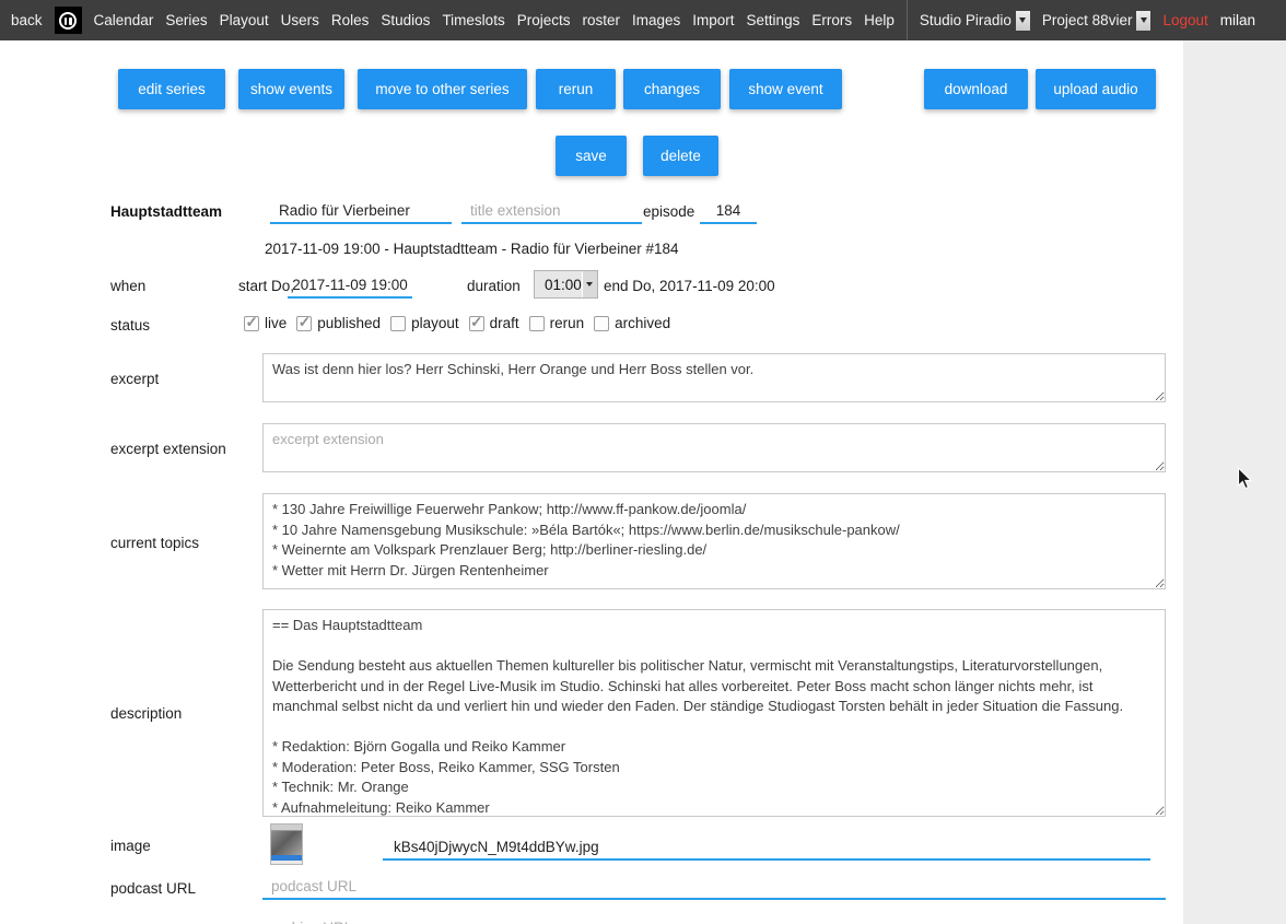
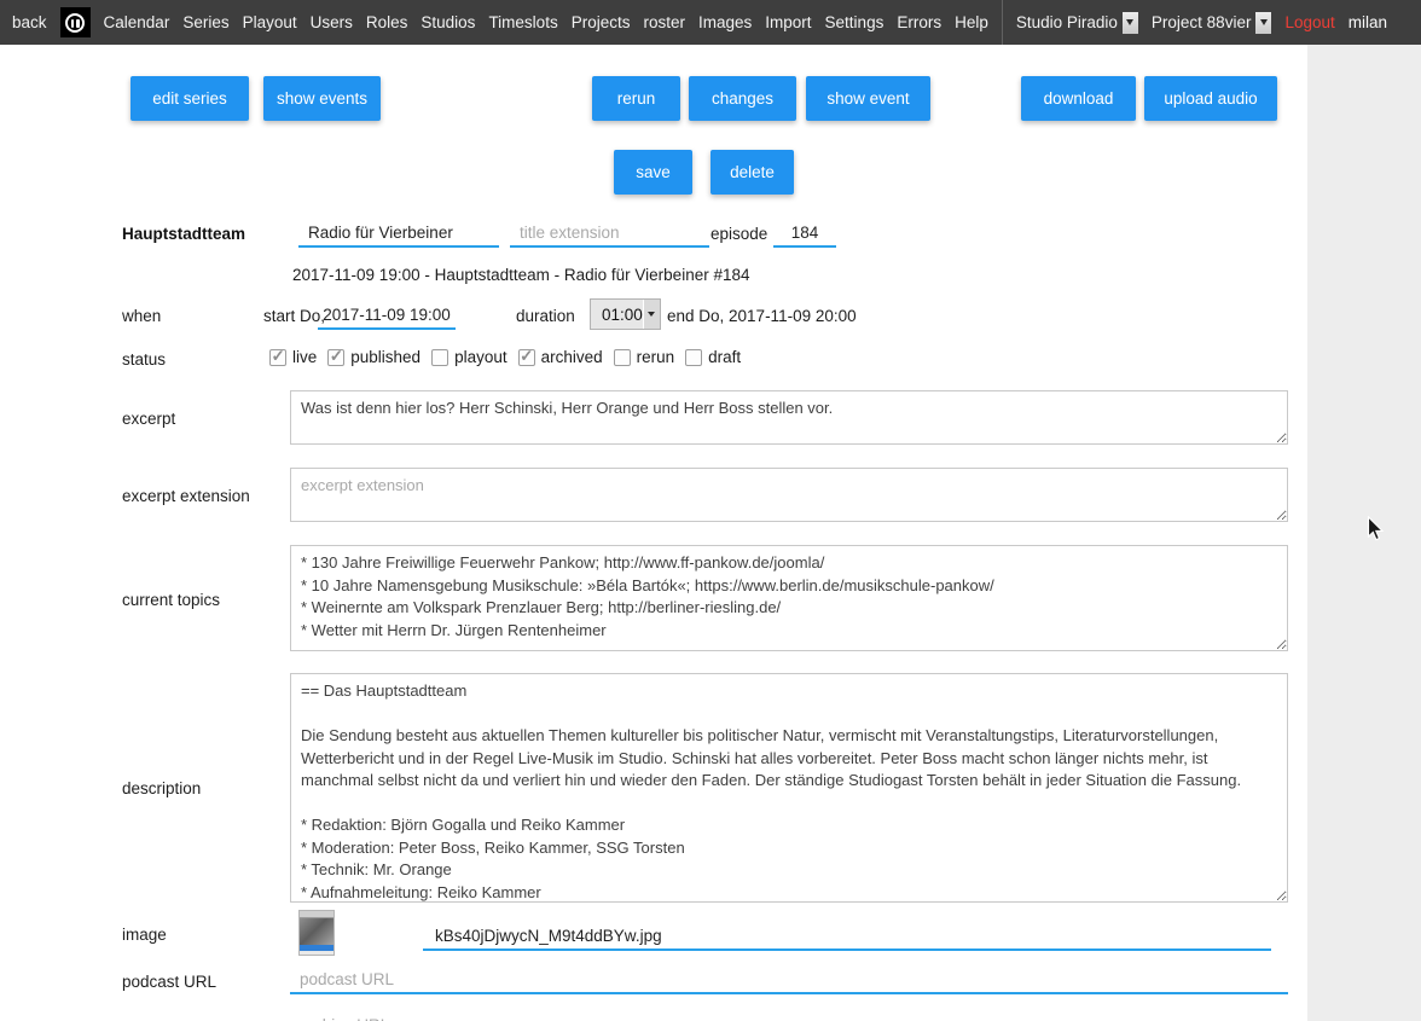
  back
  Calendar
  Series
  Playout
  Users
  Roles
  Studios
  Timeslots
  Projects
  roster
  Images
  Import
  Settings
  Errors
  Help
  Studio Piradio
  Project 88vier
  Logout
  milan
  edit series
  show events
- move to other series
  rerun
  changes
  show event
  download
  upload audio
  save
  delete
  Hauptstadtteam
  Radio für Vierbeiner
  title extension
  episode
  184
  2017-11-09 19:00 - Hauptstadtteam - Radio für Vierbeiner #184
  when
  start Do,
  2017-11-09 19:00
  duration
  01:00
  end Do, 2017-11-09 20:00
  status
  live
  published
  playout
- draft
+ archived
  rerun
- archived
+ draft
  excerpt
  Was ist denn hier los? Herr Schinski, Herr Orange und Herr Boss stellen vor.
  excerpt extension
  excerpt extension
  current topics
  * 130 Jahre Freiwillige Feuerwehr Pankow; http://www.ff-pankow.de/joomla/
  * 10 Jahre Namensgebung Musikschule: »Béla Bartók«; https://www.berlin.de/musikschule-pankow/
  * Weinernte am Volkspark Prenzlauer Berg; http://berliner-riesling.de/
  * Wetter mit Herrn Dr. Jürgen Rentenheimer
  description
  == Das Hauptstadtteam
  image
  kBs40jDjwycN_M9t4ddBYw.jpg
  podcast URL
  podcast URL
